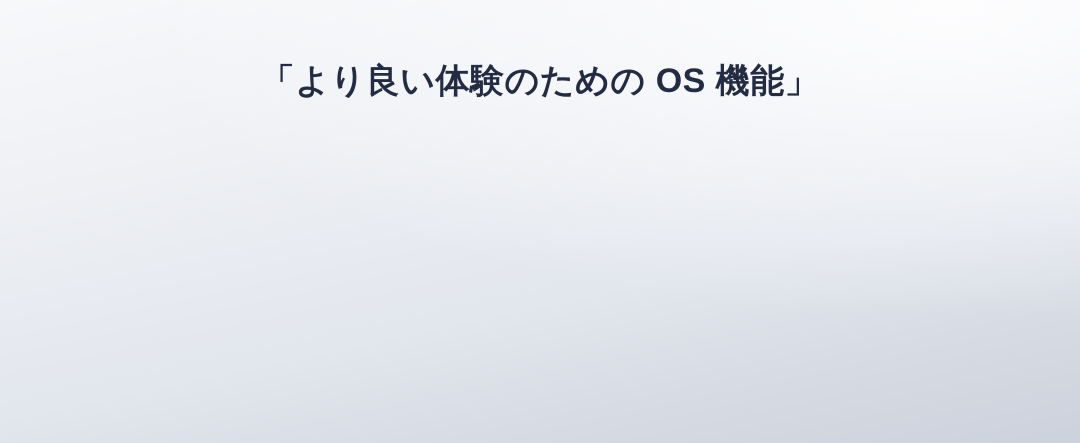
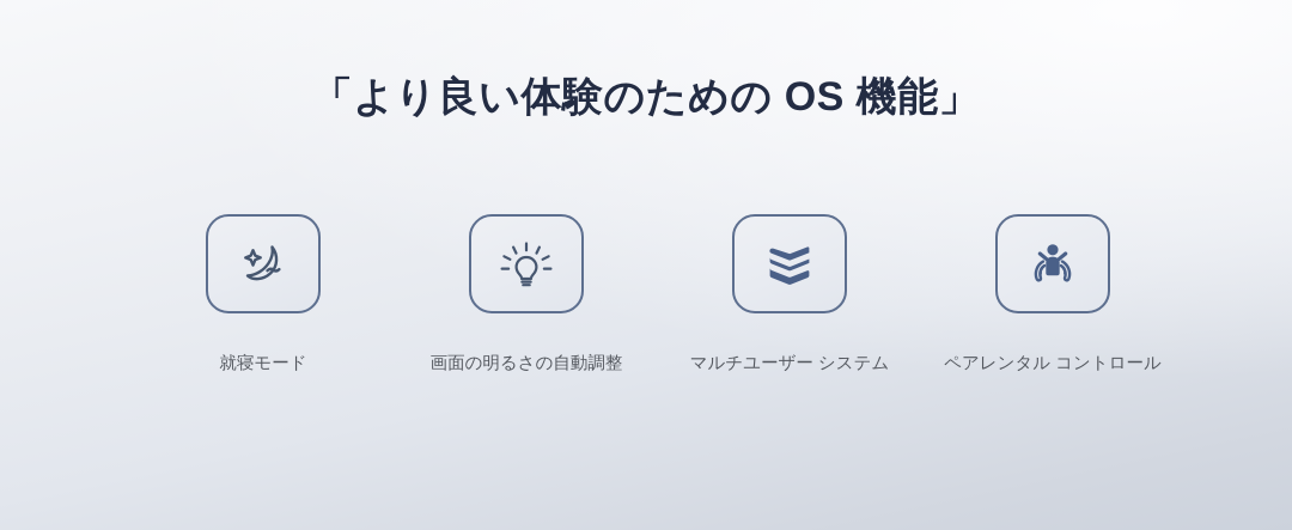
  「より良い体験のための OS 機能」
+ 就寝モード
+ 画面の明るさの自動調整
+ マルチユーザー システム
+ ペアレンタル コントロール
